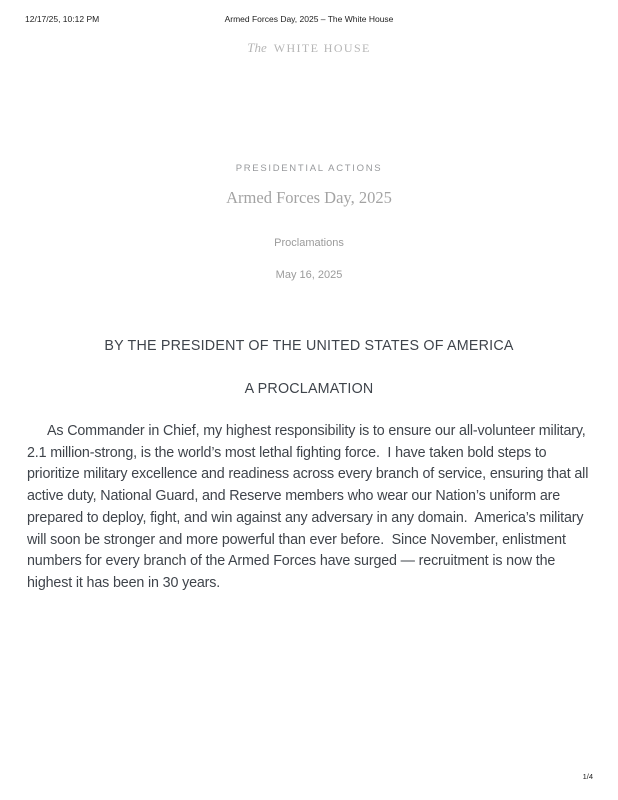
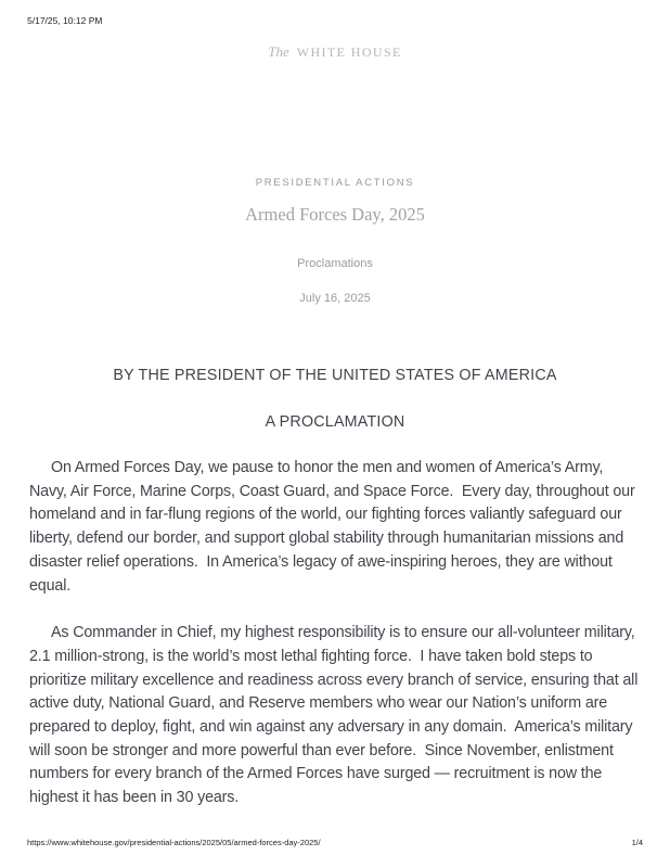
- 12/17/25, 10:12 PM
+ 5/17/25, 10:12 PM
- Armed Forces Day, 2025 – The White House
  The WHITE HOUSE
  PRESIDENTIAL ACTIONS
  Armed Forces Day, 2025
  Proclamations
- May 16, 2025
+ July 16, 2025
  BY THE PRESIDENT OF THE UNITED STATES OF AMERICA
  A PROCLAMATION
+ On Armed Forces Day, we pause to honor the men and women of America’s Army, Navy, Air Force, Marine Corps, Coast Guard, and Space Force. Every day, throughout our homeland and in far-flung regions of the world, our fighting forces valiantly safeguard our liberty, defend our border, and support global stability through humanitarian missions and disaster relief operations. In America’s legacy of awe-inspiring heroes, they are without equal.
  As Commander in Chief, my highest responsibility is to ensure our all-volunteer military, 2.1 million-strong, is the world’s most lethal fighting force. I have taken bold steps to prioritize military excellence and readiness across every branch of service, ensuring that all active duty, National Guard, and Reserve members who wear our Nation’s uniform are prepared to deploy, fight, and win against any adversary in any domain. America’s military will soon be stronger and more powerful than ever before. Since November, enlistment numbers for every branch of the Armed Forces have surged — recruitment is now the highest it has been in 30 years.
+ https://www.whitehouse.gov/presidential-actions/2025/05/armed-forces-day-2025/
  1/4
